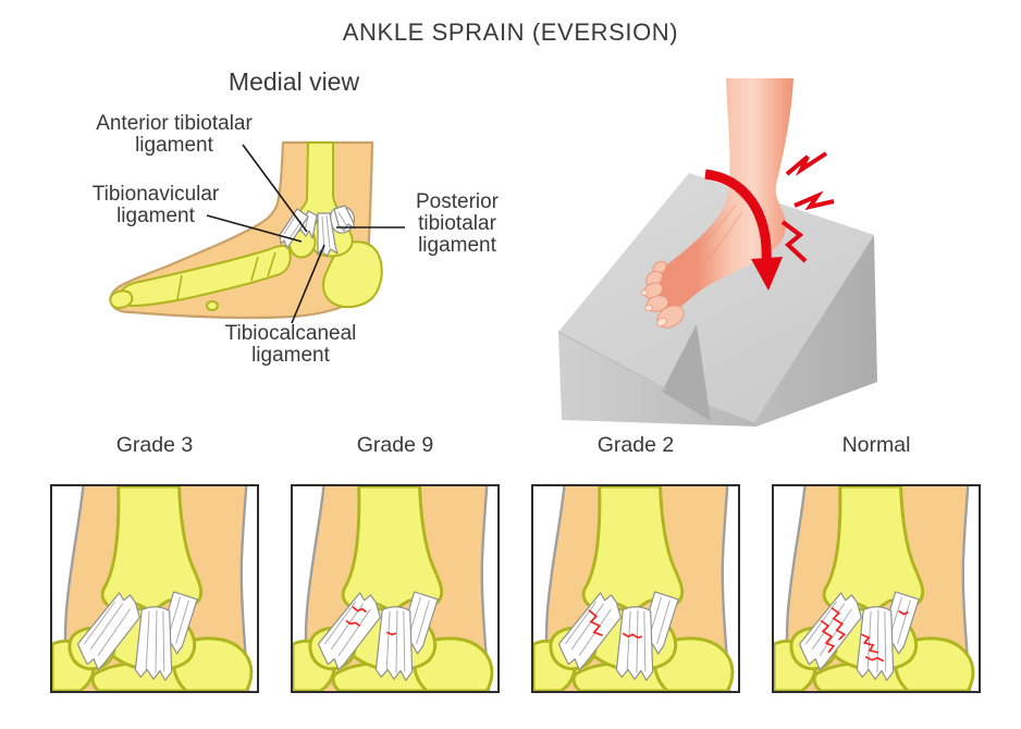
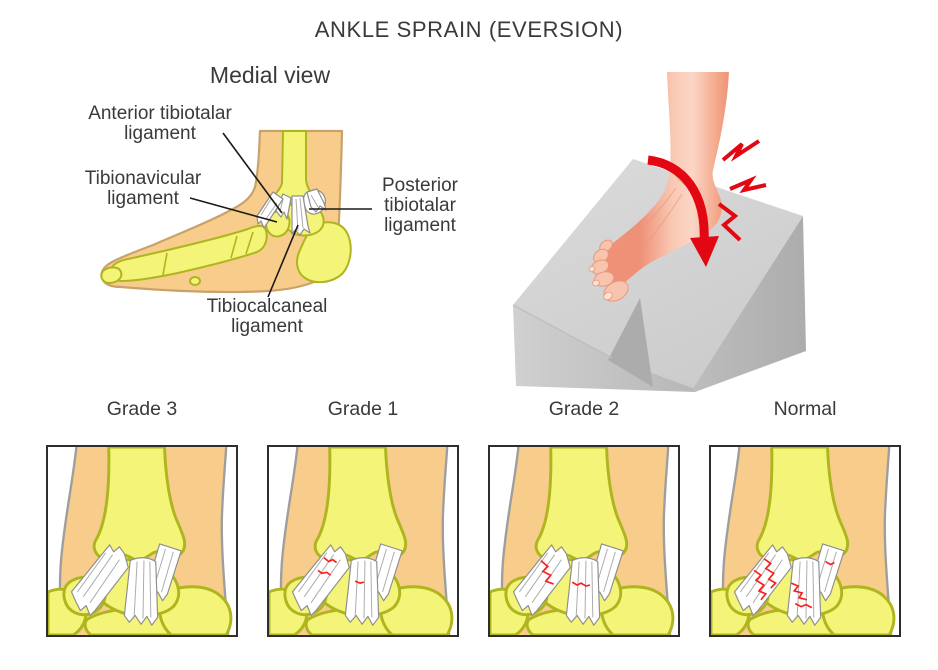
  ANKLE SPRAIN (EVERSION)
  Medial view
  Anterior tibiotalar ligament
  Tibionavicular ligament
  Posterior tibiotalar ligament
  Tibiocalcaneal ligament
  Grade 3
- Grade 9
+ Grade 1
  Grade 2
  Normal
